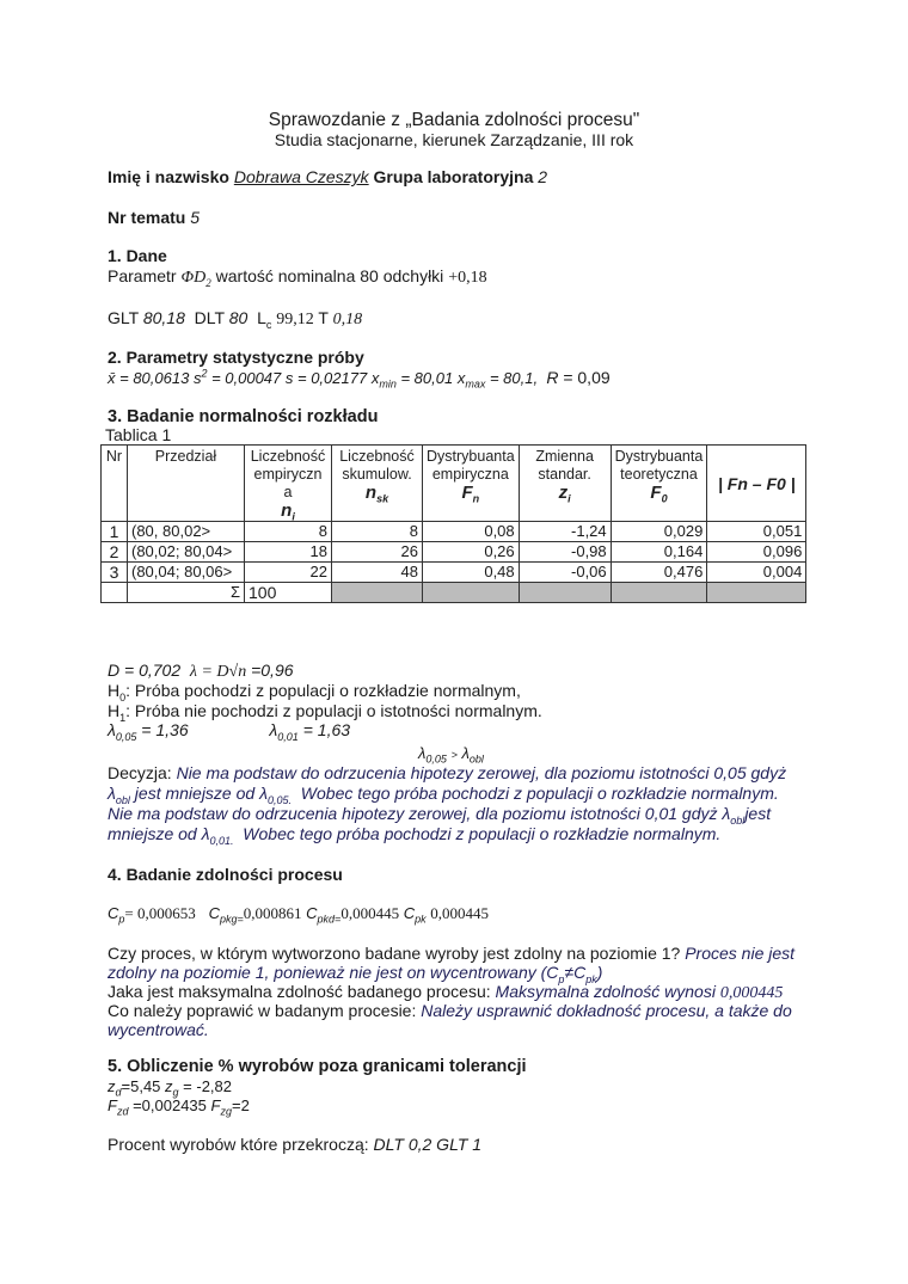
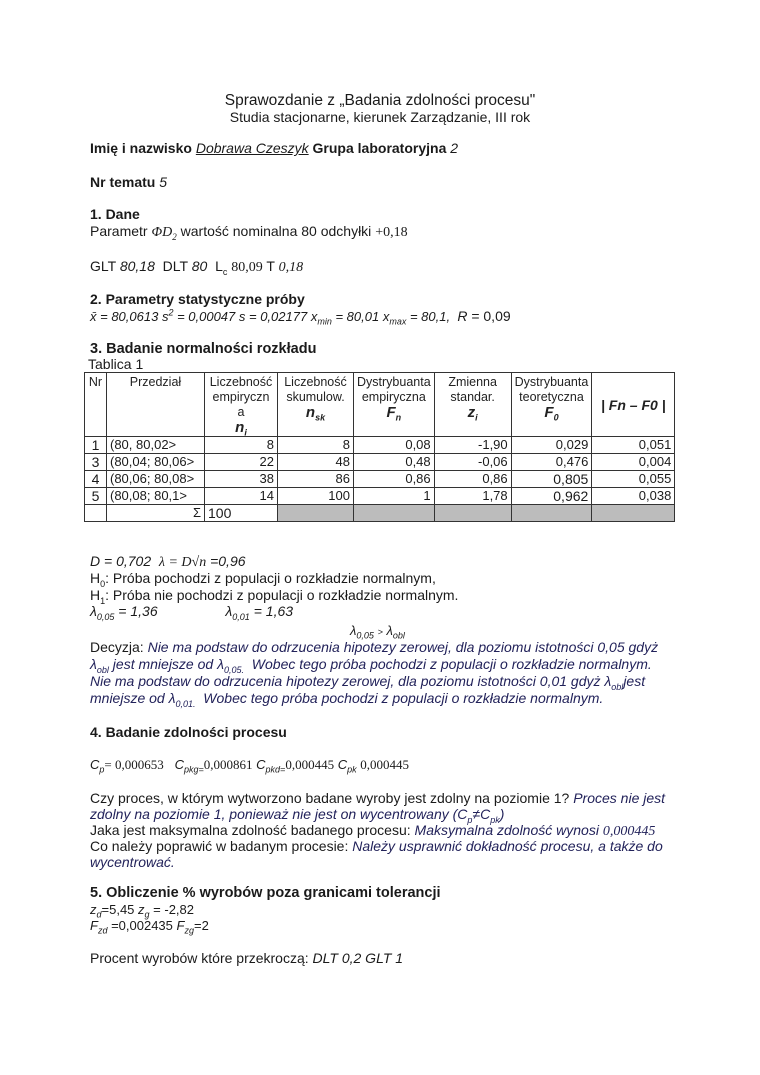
  Sprawozdanie z „Badania zdolności procesu"
  Studia stacjonarne, kierunek Zarządzanie, III rok
  Imię i nazwisko Dobrawa Czeszyk Grupa laboratoryjna 2
  Nr tematu 5
  1. Dane
  Parametr ΦD2 wartość nominalna 80 odchyłki +0,18
- GLT 80,18 DLT 80 Lc 99,12 T 0,18
+ GLT 80,18 DLT 80 Lc 80,09 T 0,18
  2. Parametry statystyczne próby
  x̄ = 80,0613 s2 = 0,00047 s = 0,02177 xmin = 80,01 xmax = 80,1, R = 0,09
  3. Badanie normalności rozkładu
  Tablica 1
  Nr	Przedział	Liczebnośćempirycznani	Liczebnośćskumulow.nsk	DystrybuantaempirycznaFn	Zmiennastandar.zi	DystrybuantateoretycznaF0	| Fn – F0 |
- 1	(80, 80,02>	8	8	0,08	-1,24	0,029	0,051
+ 1	(80, 80,02>	8	8	0,08	-1,90	0,029	0,051
- 2	(80,02; 80,04>	18	26	0,26	-0,98	0,164	0,096
  3	(80,04; 80,06>	22	48	0,48	-0,06	0,476	0,004
+ 4	(80,06; 80,08>	38	86	0,86	0,86	0,805	0,055
+ 5	(80,08; 80,1>	14	100	1	1,78	0,962	0,038
  	Σ	100
  D = 0,702 λ = D√n =0,96
  H0: Próba pochodzi z populacji o rozkładzie normalnym,
- H1: Próba nie pochodzi z populacji o istotności normalnym.
+ H1: Próba nie pochodzi z populacji o rozkładzie normalnym.
  λ0,05 = 1,36 λ0,01 = 1,63
  λ0,05 > λobl
  Decyzja: Nie ma podstaw do odrzucenia hipotezy zerowej, dla poziomu istotności 0,05 gdyż
  λobl jest mniejsze od λ0,05. Wobec tego próba pochodzi z populacji o rozkładzie normalnym.
  Nie ma podstaw do odrzucenia hipotezy zerowej, dla poziomu istotności 0,01 gdyż λobljest
  mniejsze od λ0,01. Wobec tego próba pochodzi z populacji o rozkładzie normalnym.
  4. Badanie zdolności procesu
  Cp= 0,000653 Cpkg=0,000861 Cpkd=0,000445 Cpk 0,000445
  Czy proces, w którym wytworzono badane wyroby jest zdolny na poziomie 1? Proces nie jest
  zdolny na poziomie 1, ponieważ nie jest on wycentrowany (Cp≠Cpk)
  Jaka jest maksymalna zdolność badanego procesu: Maksymalna zdolność wynosi 0,000445
  Co należy poprawić w badanym procesie: Należy usprawnić dokładność procesu, a także do
  wycentrować.
  5. Obliczenie % wyrobów poza granicami tolerancji
  zd=5,45 zg = -2,82
  Fzd =0,002435 Fzg=2
  Procent wyrobów które przekroczą: DLT 0,2 GLT 1
